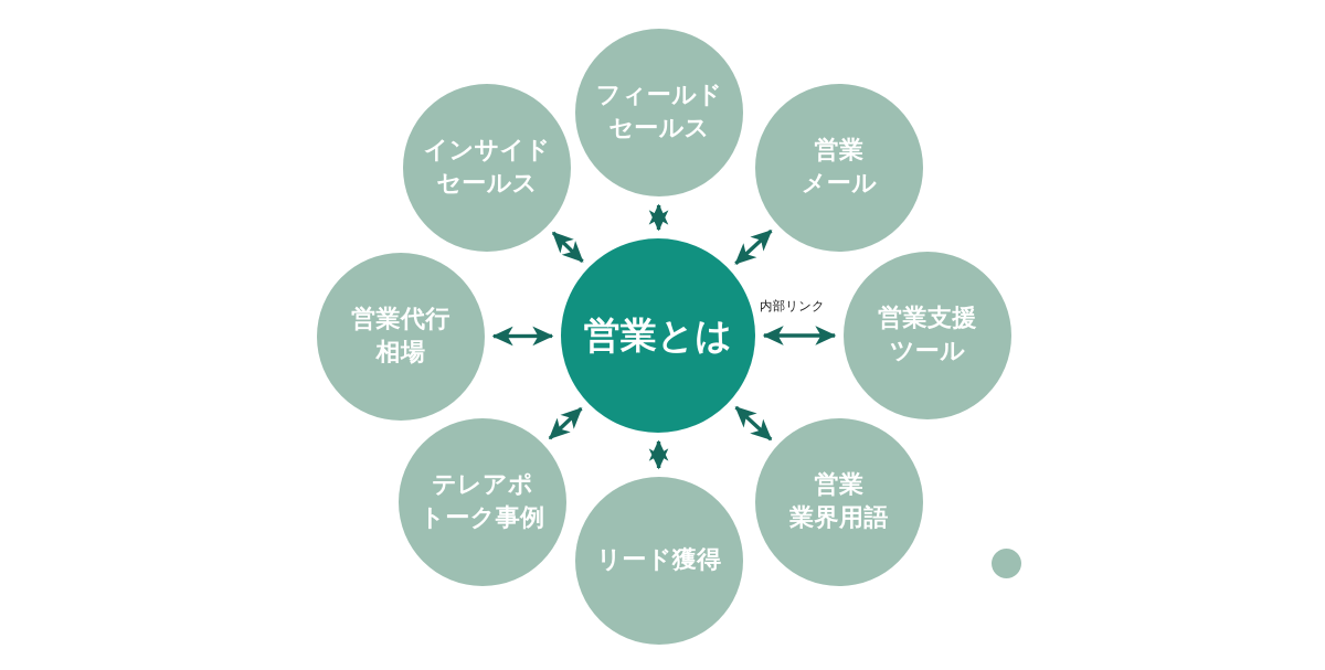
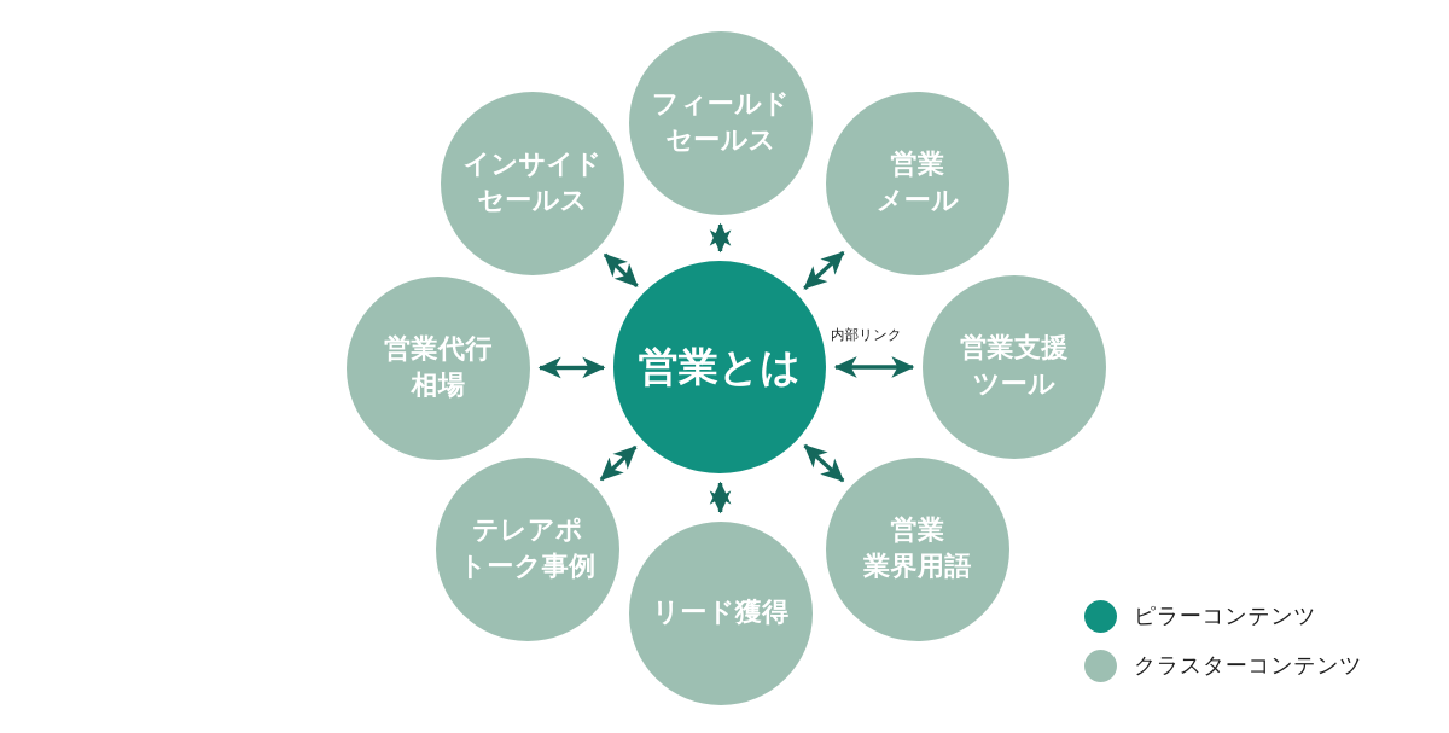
  営業とは
  フィールド
  セールス
  営業
  メール
  営業支援
  ツール
  営業
  業界用語
  リード獲得
  テレアポ
  トーク事例
  営業代行
  相場
  インサイド
  セールス
  内部リンク
+ ピラーコンテンツ
+ クラスターコンテンツ
